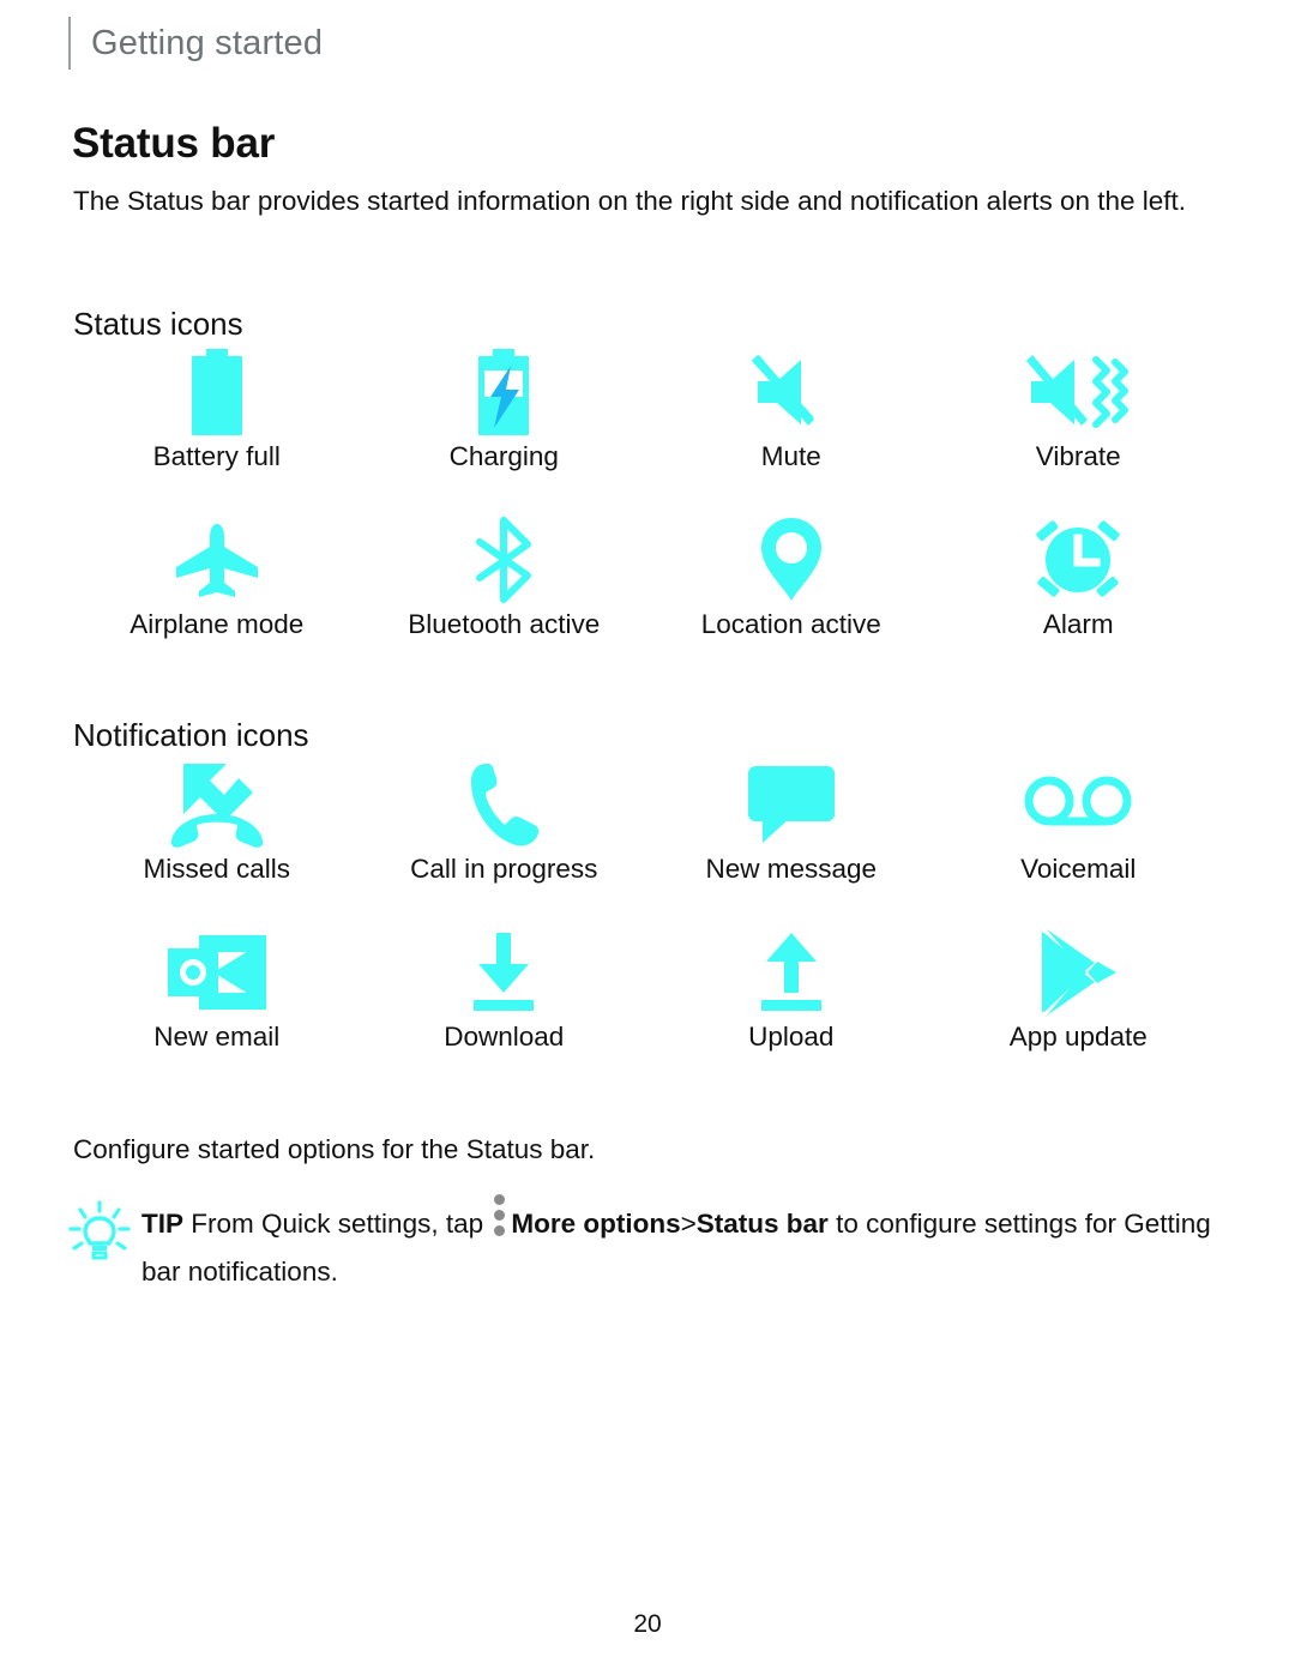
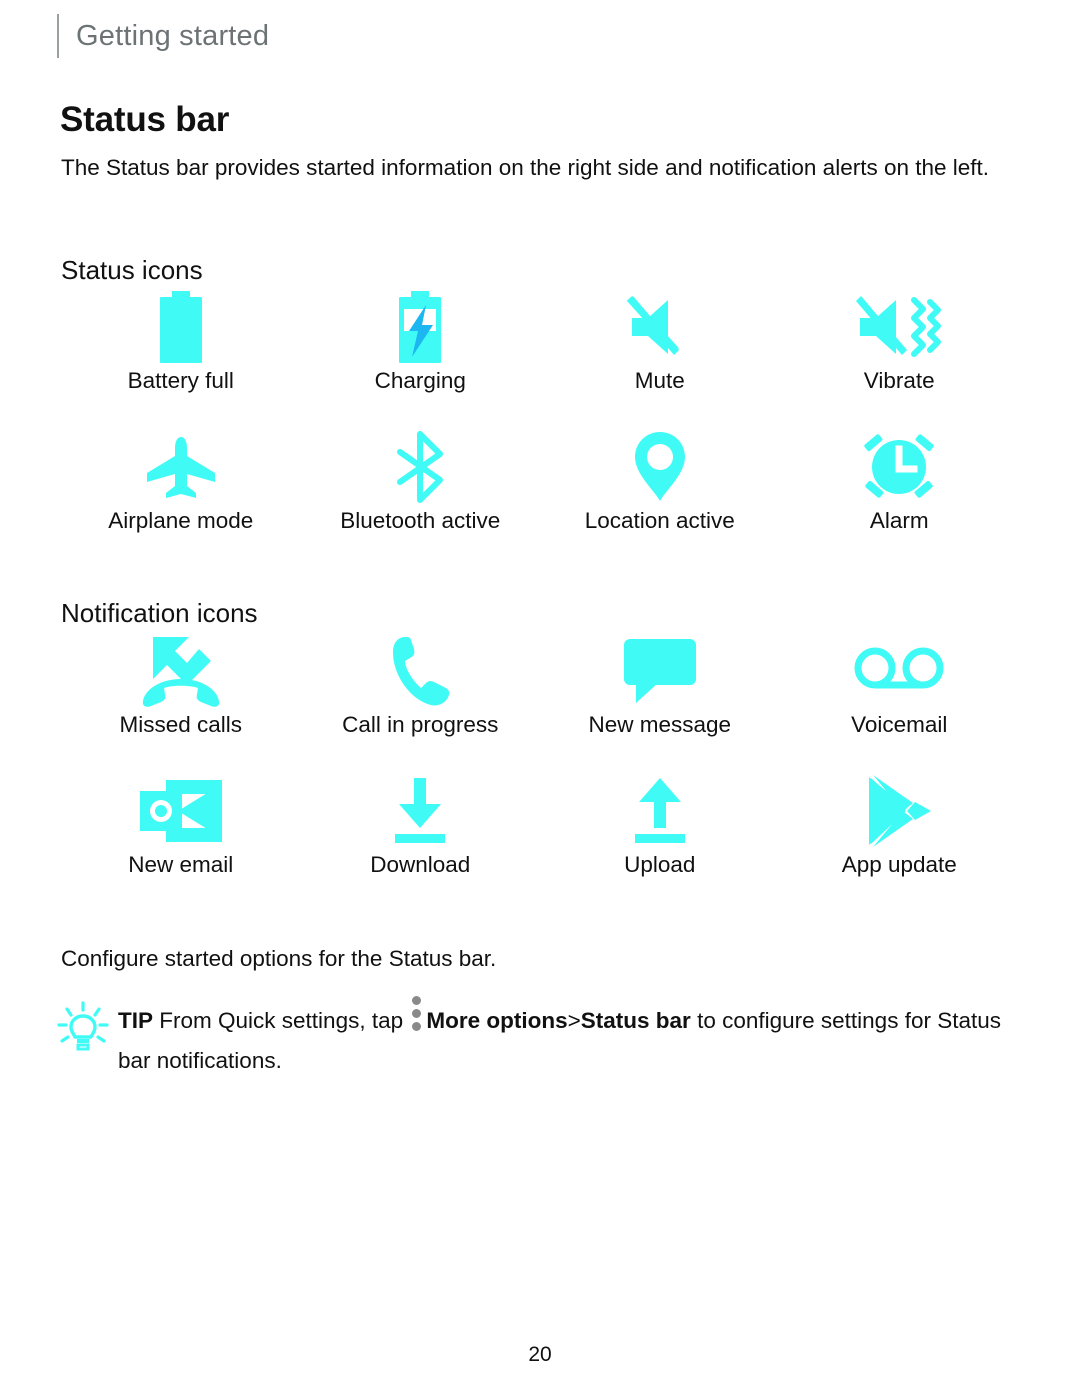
  Getting started
  Status bar
  The Status bar provides started information on the right side and notification alerts on the left.
  Status icons
  Battery full
  Charging
  Mute
  Vibrate
  Airplane mode
  Bluetooth active
  Location active
  Alarm
  Notification icons
  Missed calls
  Call in progress
  New message
  Voicemail
  New email
  Download
  Upload
  App update
  Configure started options for the Status bar.
- TIP From Quick settings, tap More options>Status bar to configure settings for Getting bar notifications.
+ TIP From Quick settings, tap More options>Status bar to configure settings for Status bar notifications.
  20
